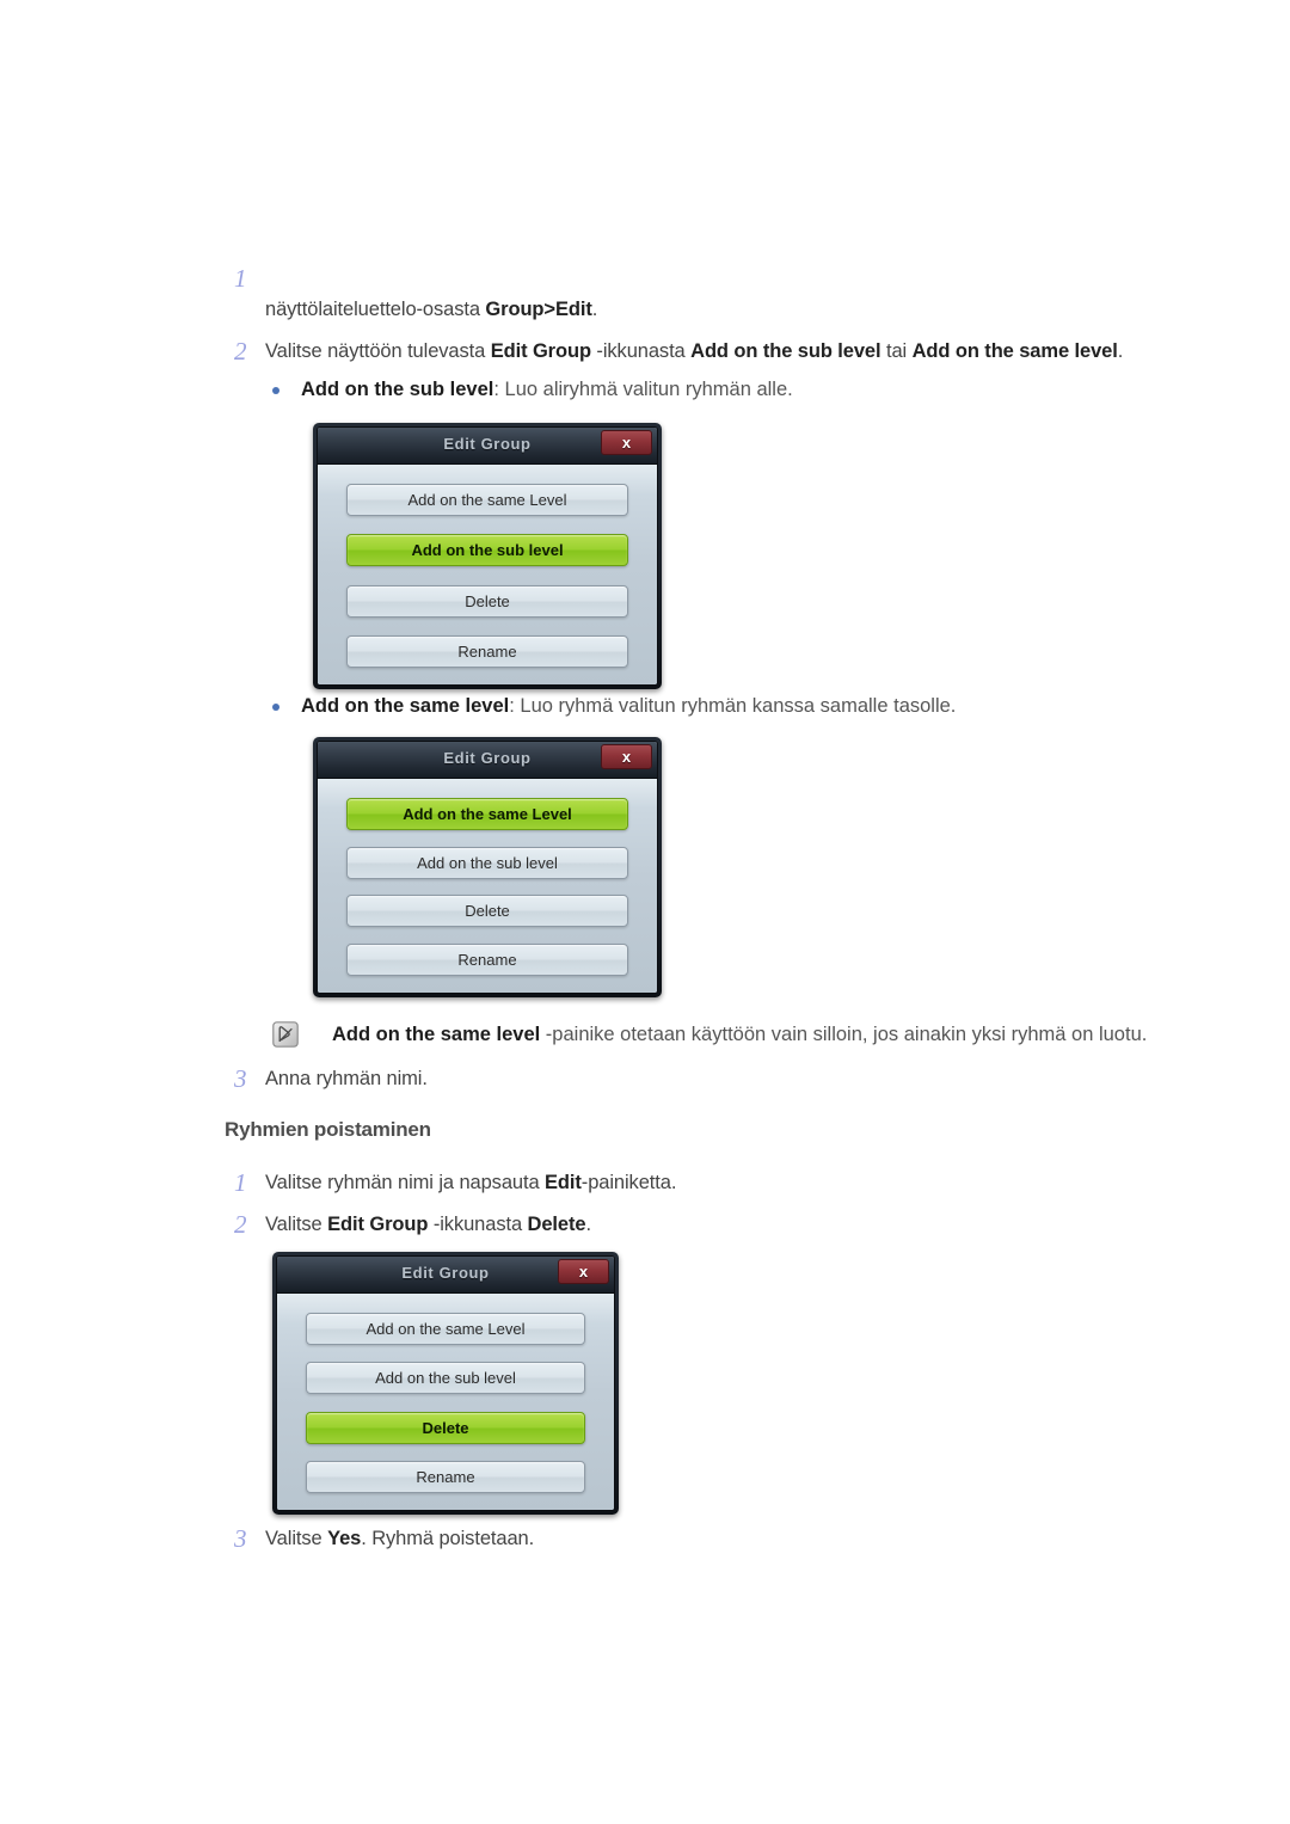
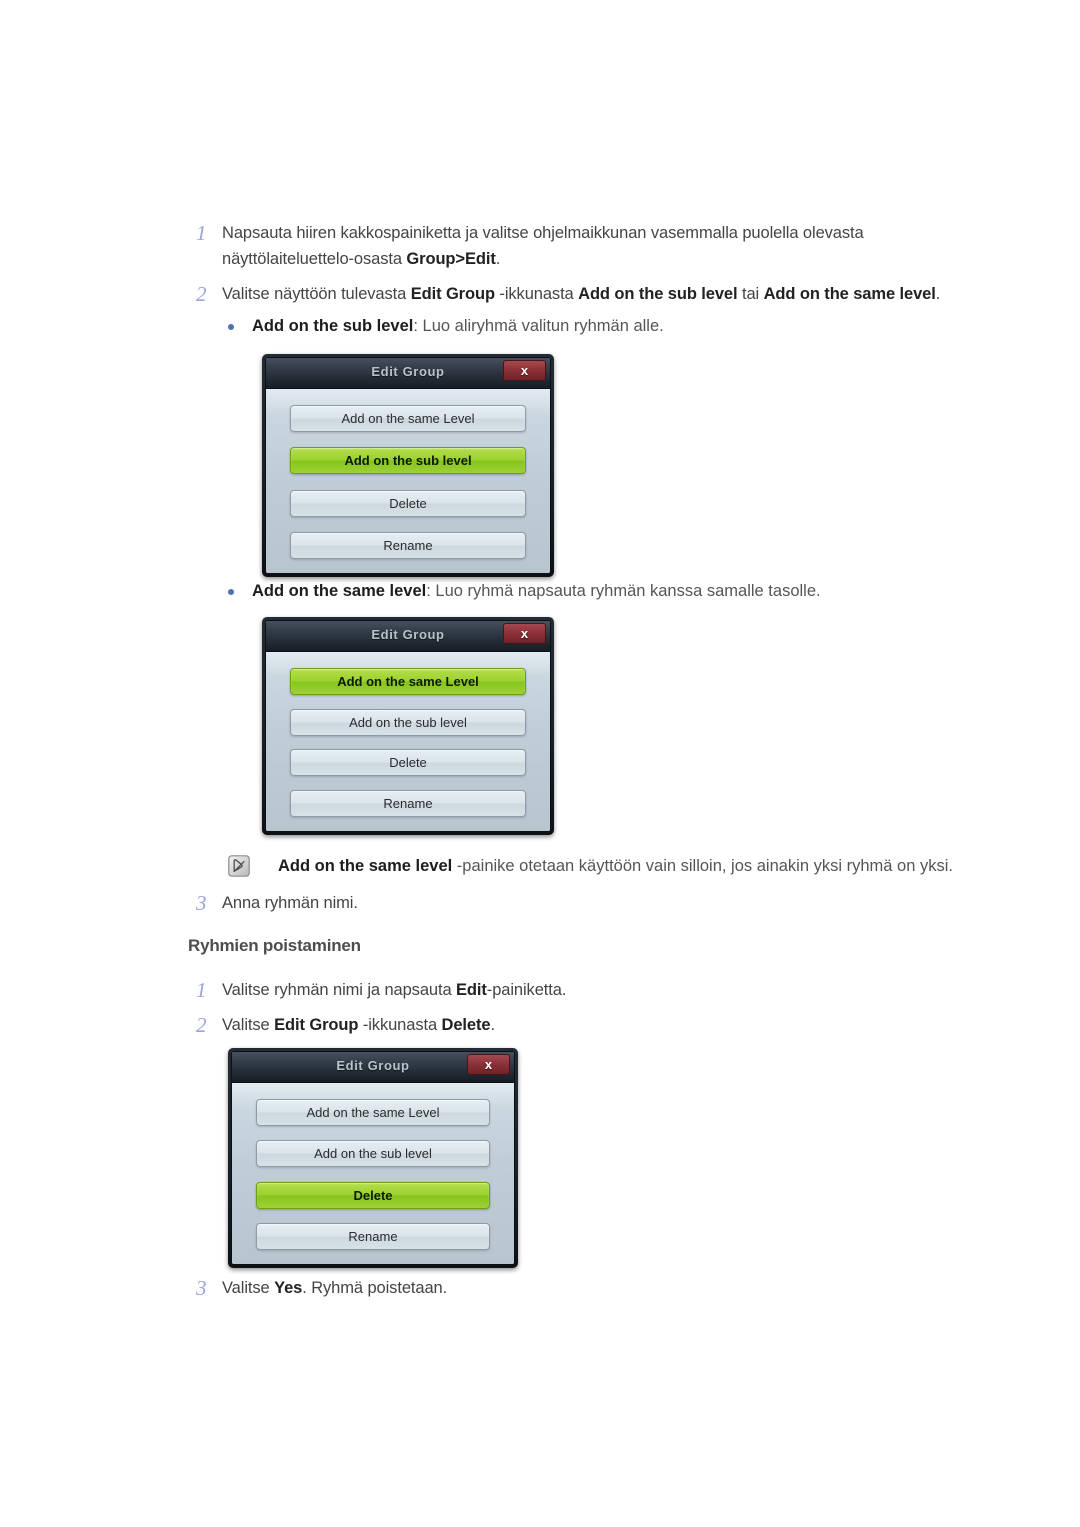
  1
+ Napsauta hiiren kakkospainiketta ja valitse ohjelmaikkunan vasemmalla puolella olevasta
  näyttölaiteluettelo-osasta Group>Edit.
  2
  Valitse näyttöön tulevasta Edit Group -ikkunasta Add on the sub level tai Add on the same level.
  Add on the sub level: Luo aliryhmä valitun ryhmän alle.
  Edit Group
  x
  Add on the same Level
  Add on the sub level
  Delete
  Rename
- Add on the same level: Luo ryhmä valitun ryhmän kanssa samalle tasolle.
+ Add on the same level: Luo ryhmä napsauta ryhmän kanssa samalle tasolle.
  Edit Group
  x
  Add on the same Level
  Add on the sub level
  Delete
  Rename
- Add on the same level -painike otetaan käyttöön vain silloin, jos ainakin yksi ryhmä on luotu.
+ Add on the same level -painike otetaan käyttöön vain silloin, jos ainakin yksi ryhmä on yksi.
  3
  Anna ryhmän nimi.
  Ryhmien poistaminen
  1
  Valitse ryhmän nimi ja napsauta Edit-painiketta.
  2
  Valitse Edit Group -ikkunasta Delete.
  Edit Group
  x
  Add on the same Level
  Add on the sub level
  Delete
  Rename
  3
  Valitse Yes. Ryhmä poistetaan.
